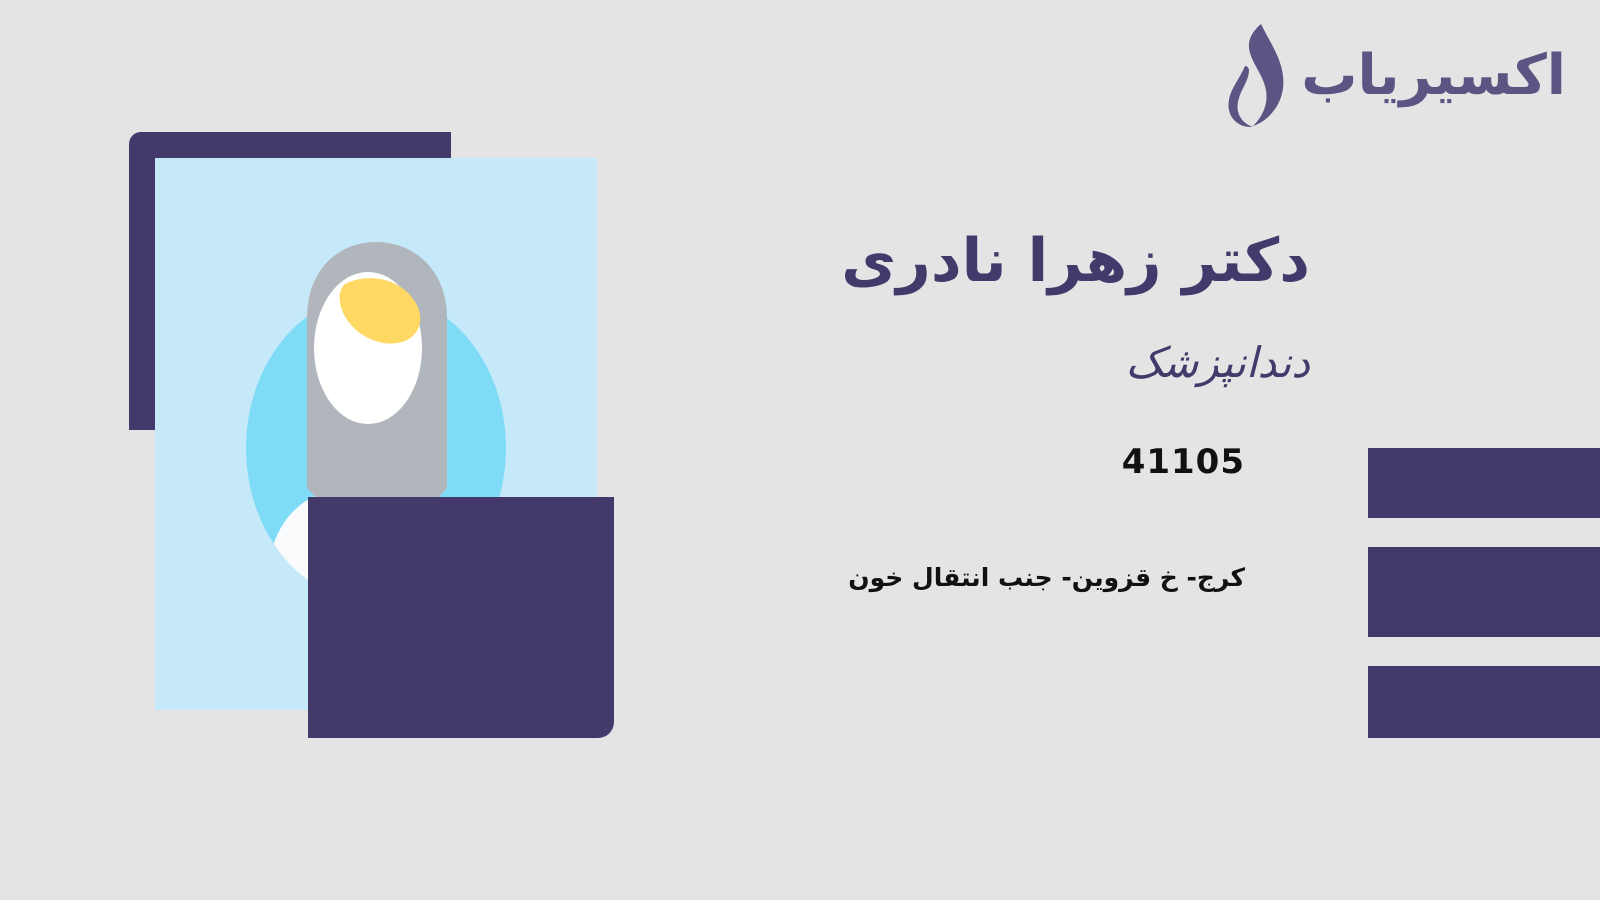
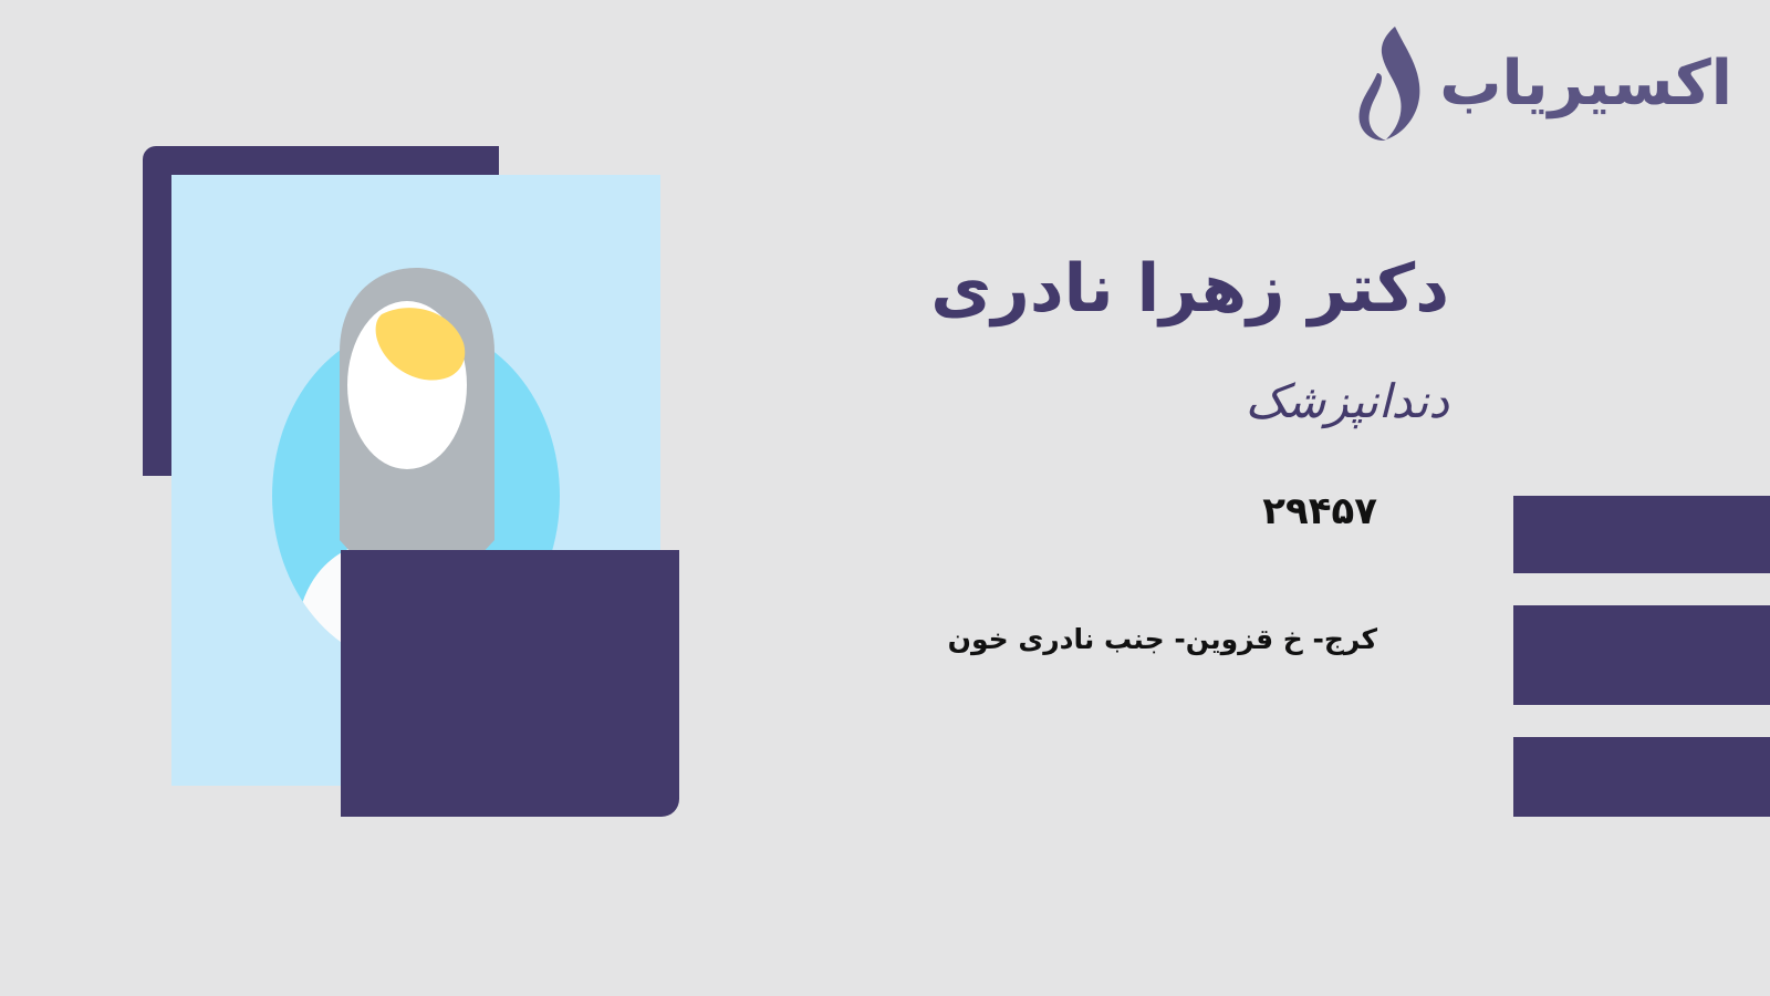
  اکسیریاب
  دکتر زهرا نادری
  دندانپزشک
- 41105
+ ۲۹۴۵۷
- کرج- خ قزوین- جنب انتقال خون
+ کرج- خ قزوین- جنب نادری خون
